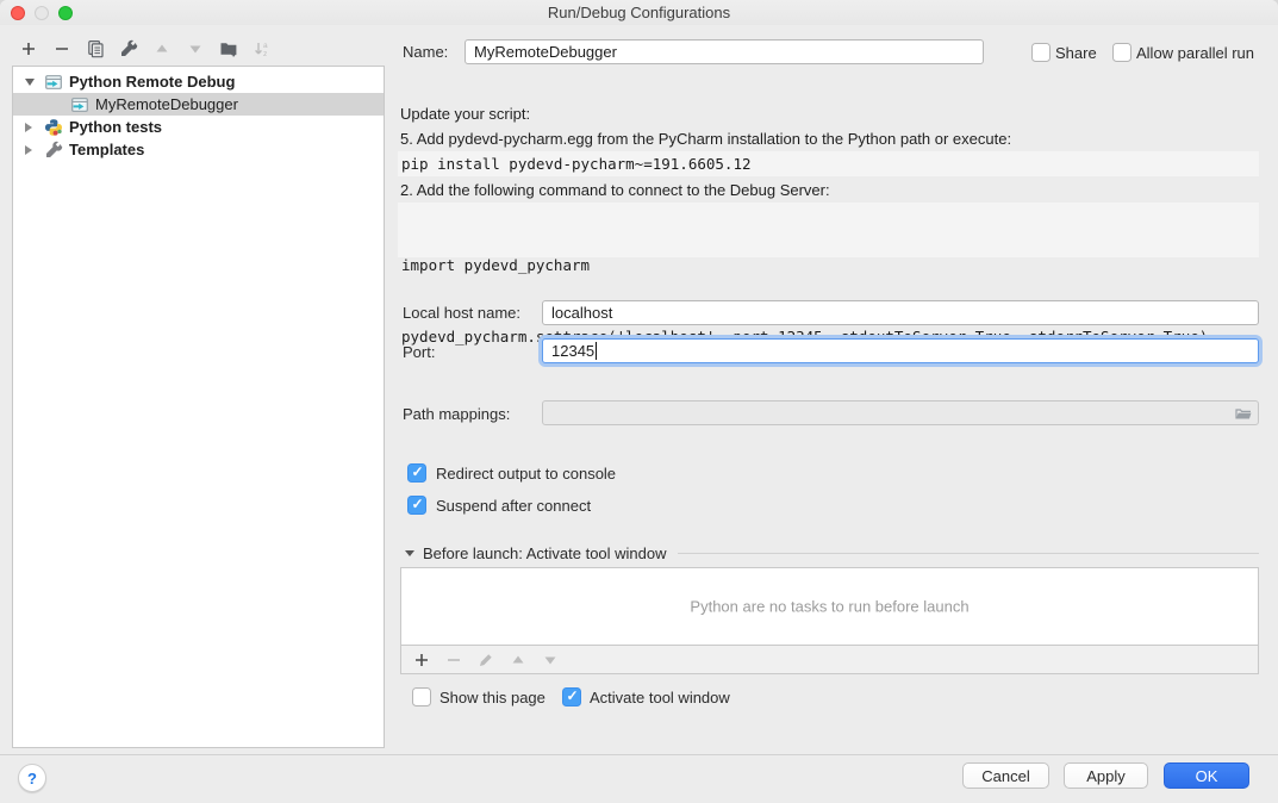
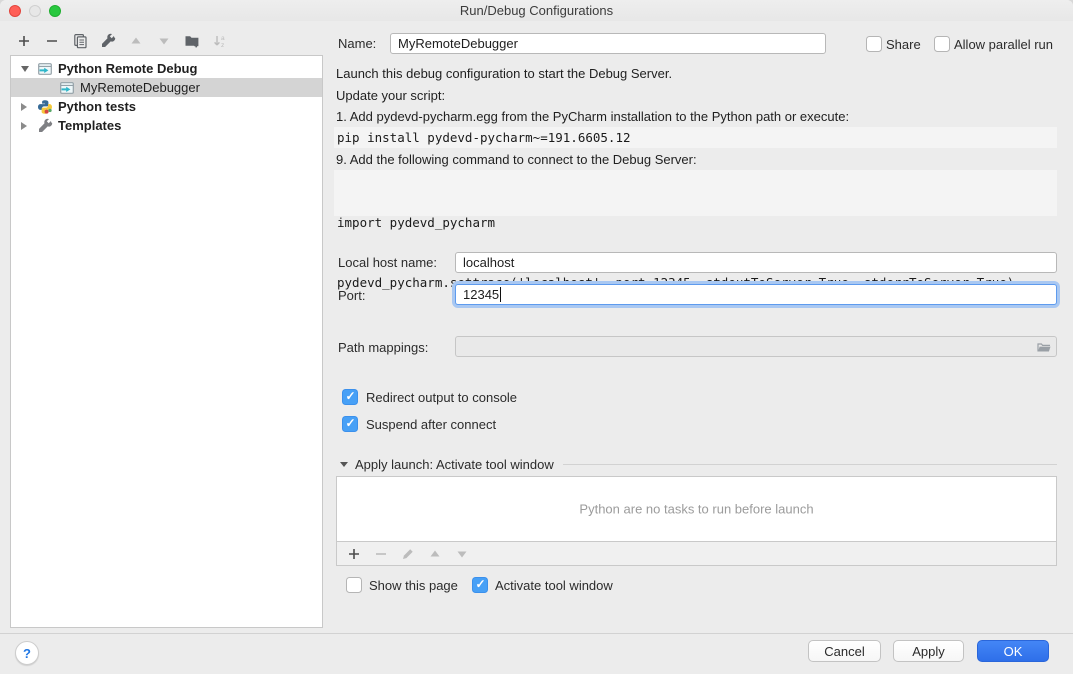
  Run/Debug Configurations
  Python Remote Debug
  MyRemoteDebugger
  Python tests
  Templates
  Name:
  MyRemoteDebugger
  Share
  Allow parallel run
+ Launch this debug configuration to start the Debug Server.
  Update your script:
- 5. Add pydevd-pycharm.egg from the PyCharm installation to the Python path or execute:
+ 1. Add pydevd-pycharm.egg from the PyCharm installation to the Python path or execute:
  pip install pydevd-pycharm~=191.6605.12
- 2. Add the following command to connect to the Debug Server:
+ 9. Add the following command to connect to the Debug Server:
  import pydevd_pycharm
  pydevd_pycharm.settrace('localhost', port=12345, stdoutToServer=True, stderrToServer=True)
  Local host name:
  localhost
  Port:
  12345
  Path mappings:
  Redirect output to console
  Suspend after connect
- Before launch: Activate tool window
+ Apply launch: Activate tool window
  Python are no tasks to run before launch
  Show this page
  Activate tool window
  ?
  Cancel
  Apply
  OK
